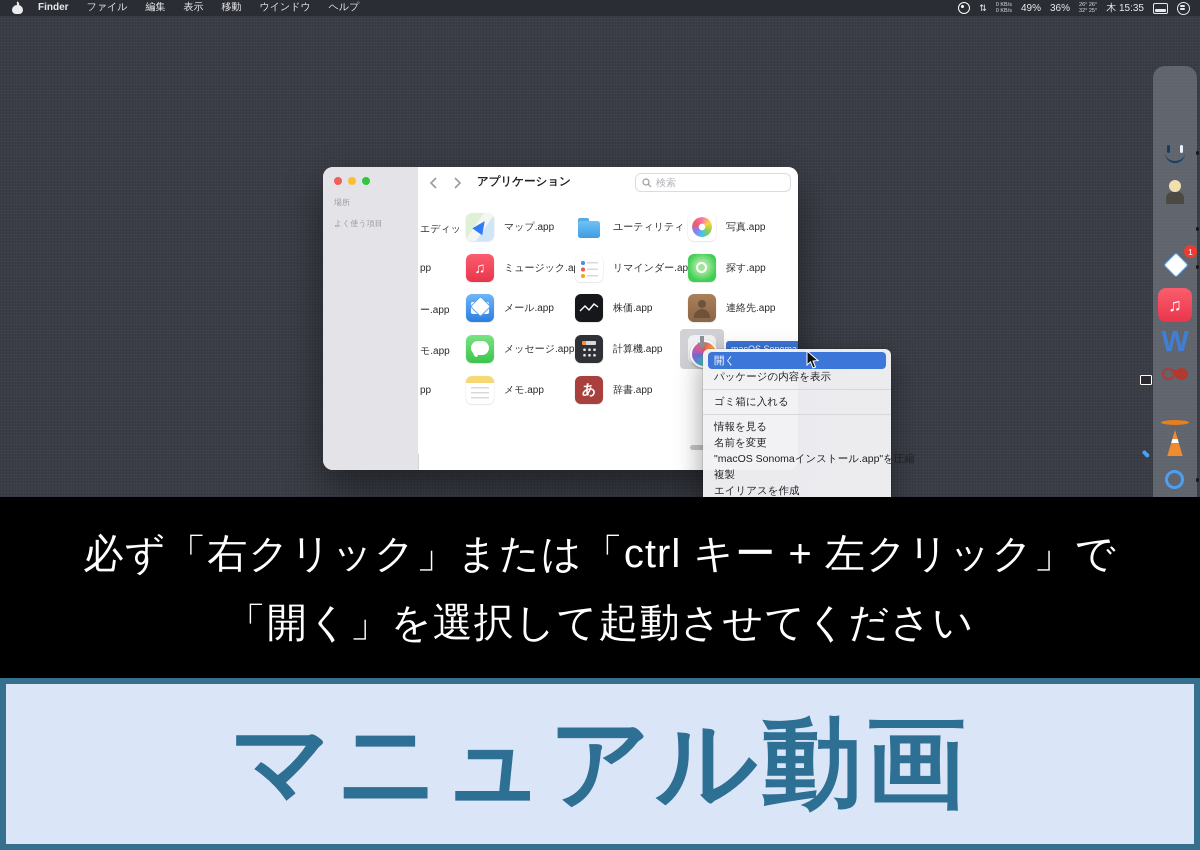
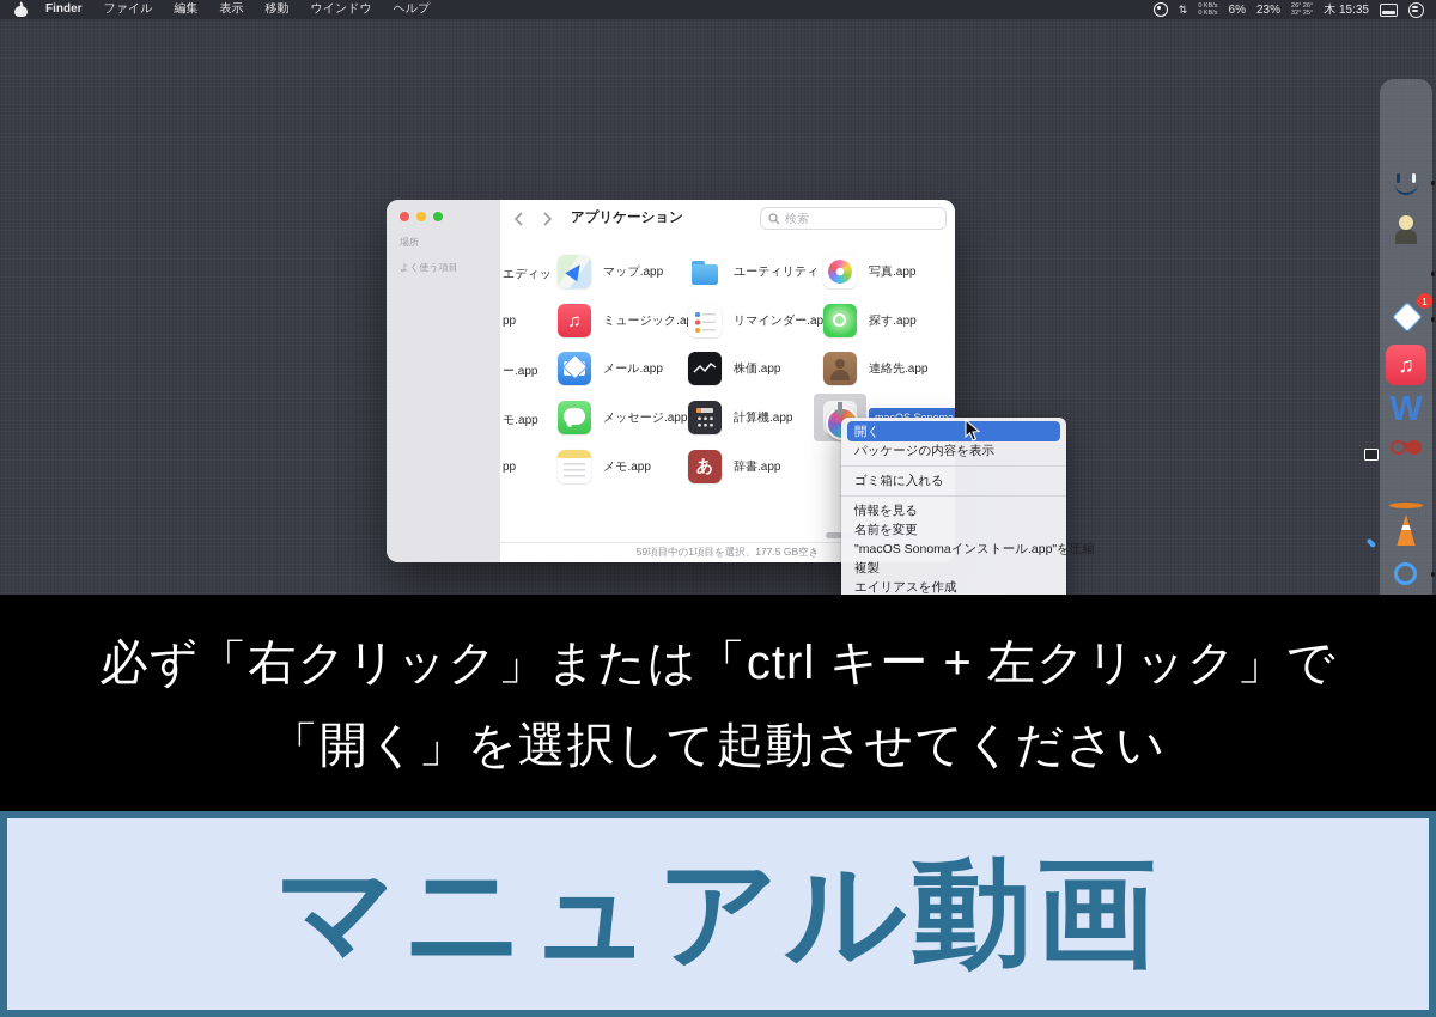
  Finder
  ファイル
  編集
  表示
  移動
  ウインドウ
  ヘルプ
  ⇅
- 49%
+ 6%
- 36%
+ 23%
  木 15:35
  場所
  よく使う項目
  アプリケーション
  検索
  エディッ
  pp
  ー.app
  モ.app
  pp
  マップ.app
  ミュージック.a
  メール.app
  メッセージ.app
  メモ.app
  ユーティリティ
  リマインダー.ap
  株価.app
  計算機.app
  あ
  辞書.app
  写真.app
  探す.app
  連絡先.app
+ 59項目中の1項目を選択、177.5 GB空き
  開く
  パッケージの内容を表示
  ゴミ箱に入れる
  情報を見る
  名前を変更
  "macOS Sonomaインストール.app"を圧縮
  複製
  エイリアスを作成
  1
  W
  必ず「右クリック」または「ctrl キー + 左クリック」で
  「開く」を選択して起動させてください
  マニュアル動画
